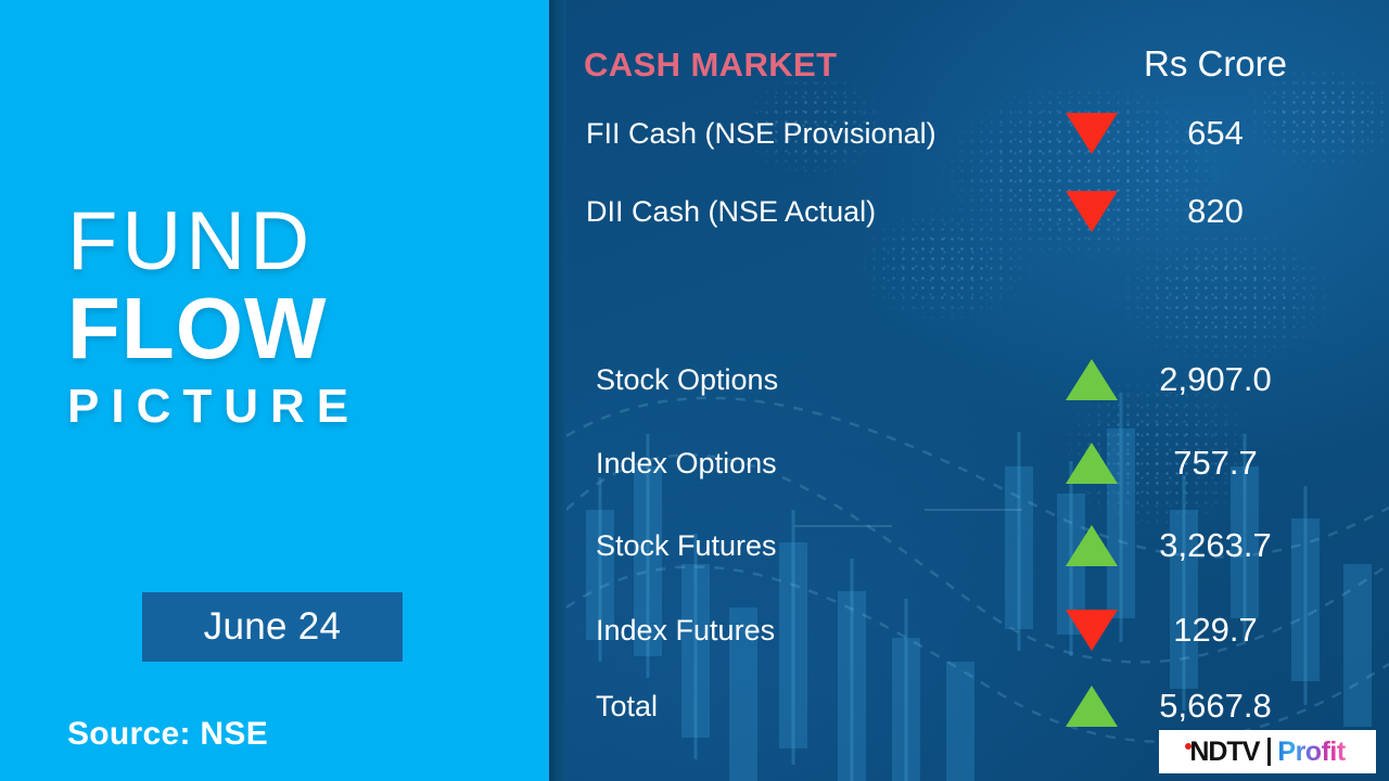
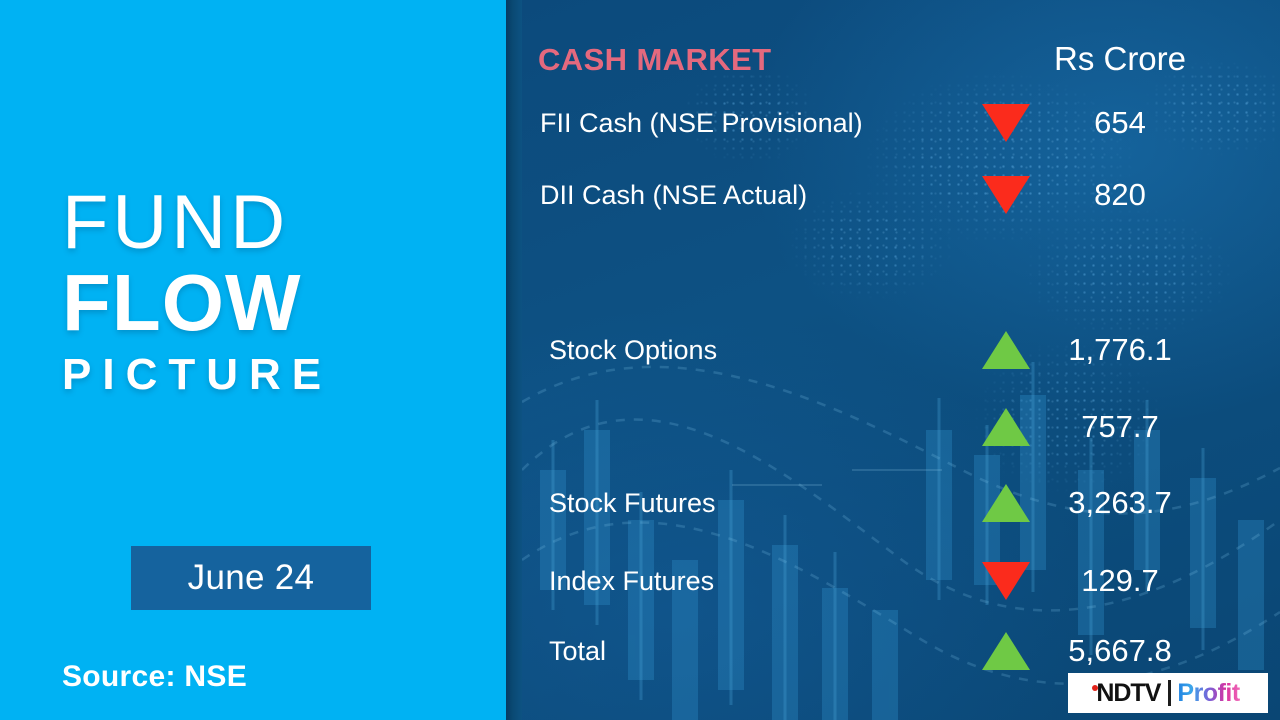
  FUND
  FLOW
  PICTURE
  June 24
  Source: NSE
  CASH MARKET
  Rs Crore
  FII Cash (NSE Provisional)
  654
  DII Cash (NSE Actual)
  820
  Stock Options
- 2,907.0
+ 1,776.1
- Index Options
  757.7
  Stock Futures
  3,263.7
  Index Futures
  129.7
  Total
  5,667.8
  NDTV
  Profit
